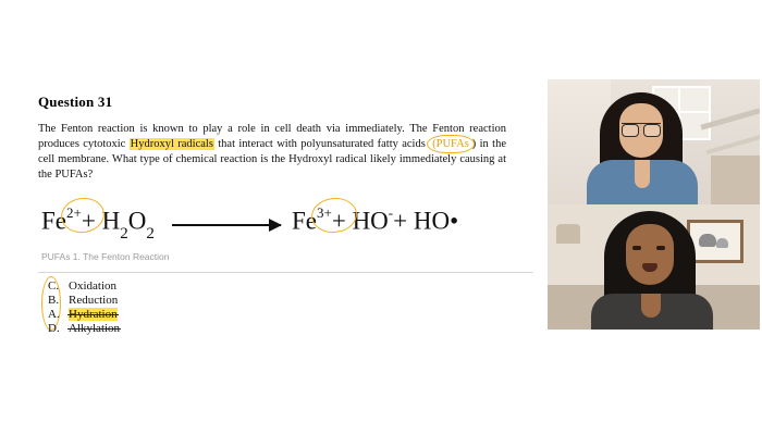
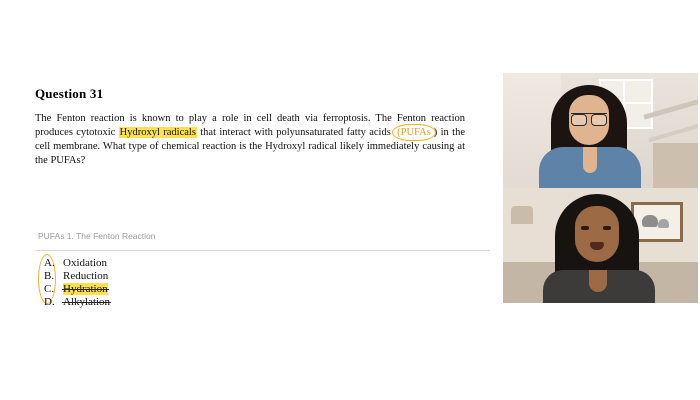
  Question 31
- The Fenton reaction is known to play a role in cell death via immediately. The Fenton reaction produces cytotoxic Hydroxyl radicals that interact with polyunsaturated fatty acids (PUFAs ) in the cell membrane. What type of chemical reaction is the Hydroxyl radical likely immediately causing at the PUFAs?
+ The Fenton reaction is known to play a role in cell death via ferroptosis. The Fenton reaction produces cytotoxic Hydroxyl radicals that interact with polyunsaturated fatty acids (PUFAs ) in the cell membrane. What type of chemical reaction is the Hydroxyl radical likely immediately causing at the PUFAs?
- Fe2++ H2O2
- Fe3++ HO-+ HO•
  PUFAs 1. The Fenton Reaction
- C. Oxidation
+ A. Oxidation
  B. Reduction
- A. Hydration
+ C. Hydration
  D. Alkylation
